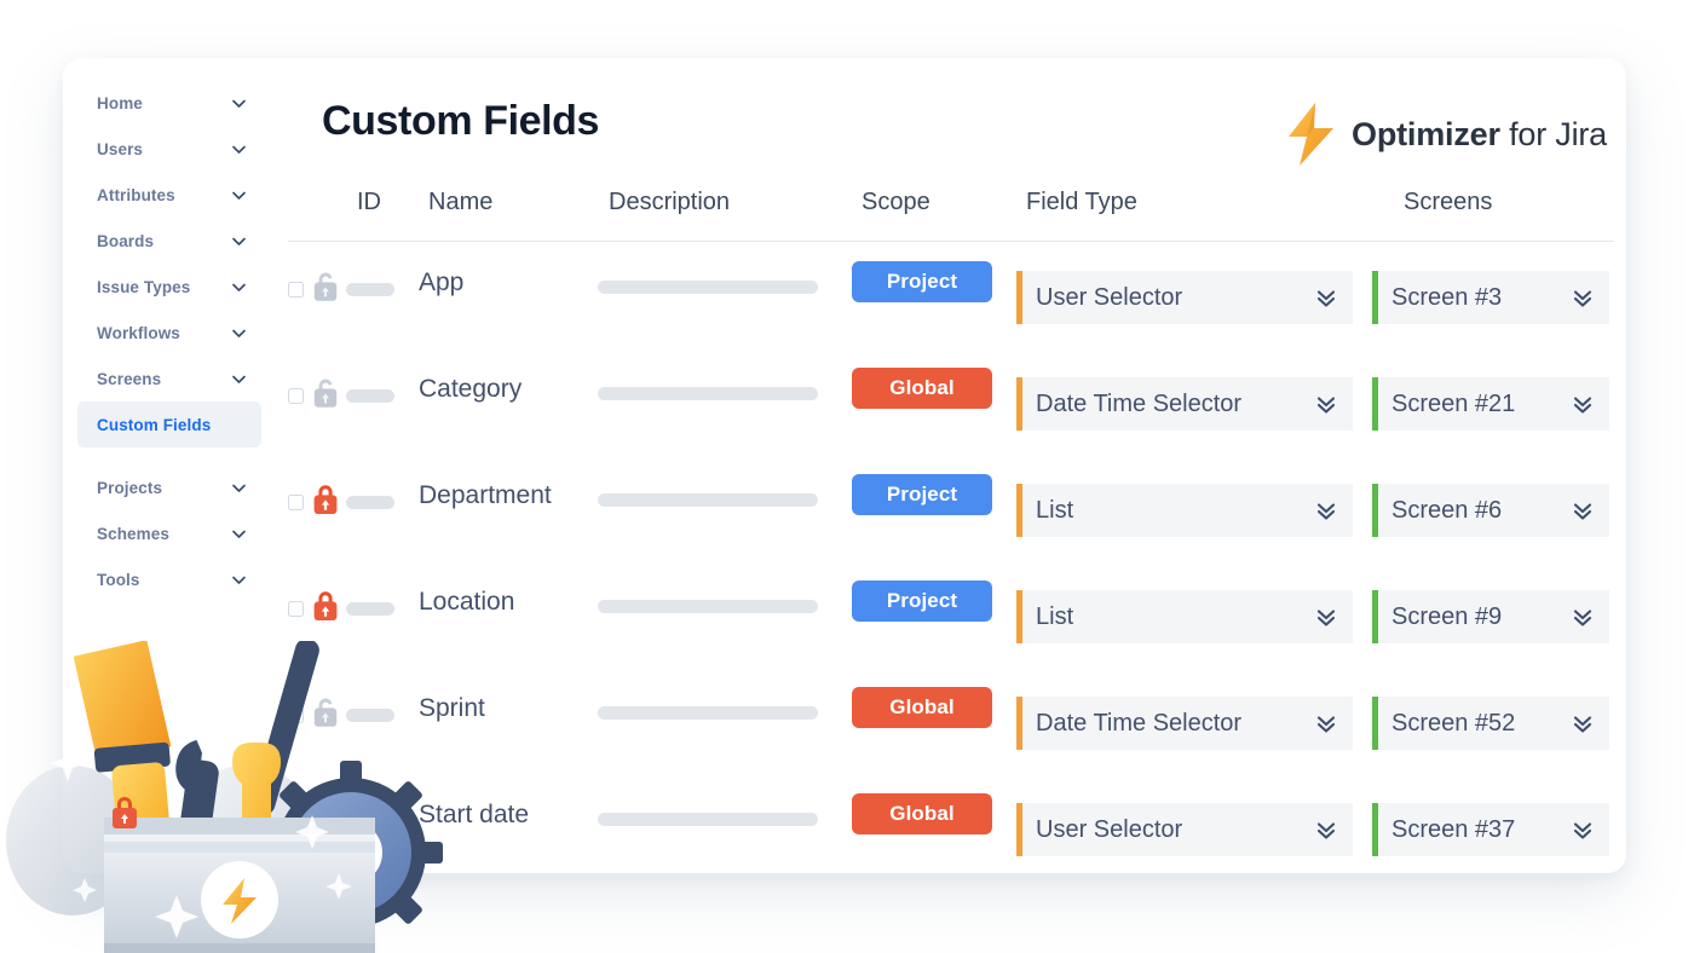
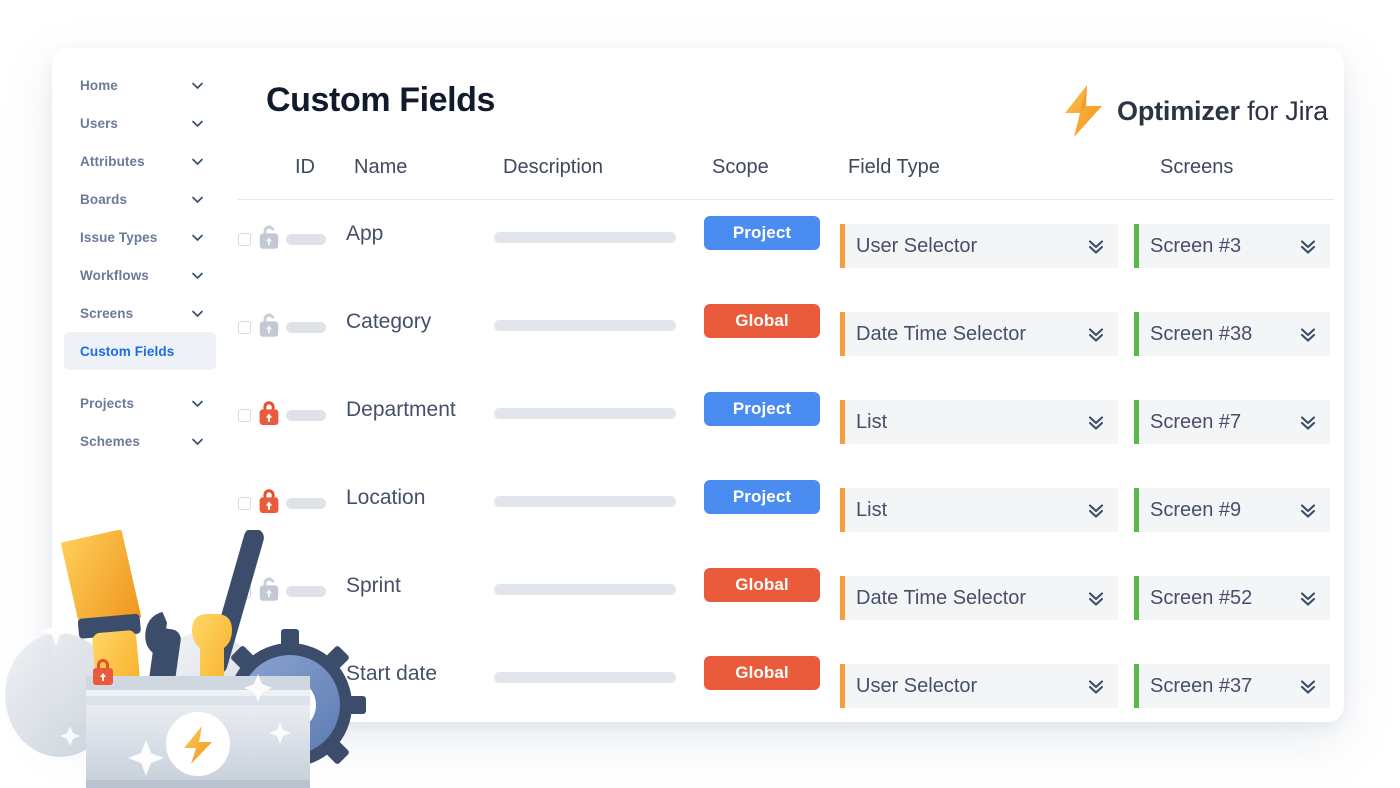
  Home
  Users
  Attributes
  Boards
  Issue Types
  Workflows
  Screens
  Custom Fields
  Projects
  Schemes
- Tools
  Custom Fields
  Optimizer for Jira
  ID
  Name
  Description
  Scope
  Field Type
  Screens
  App
  Project
  User Selector
  Screen #3
  Category
  Global
  Date Time Selector
- Screen #21
+ Screen #38
  Department
  Project
  List
- Screen #6
+ Screen #7
  Location
  Project
  List
  Screen #9
  Sprint
  Global
  Date Time Selector
  Screen #52
  Start date
  Global
  User Selector
  Screen #37
